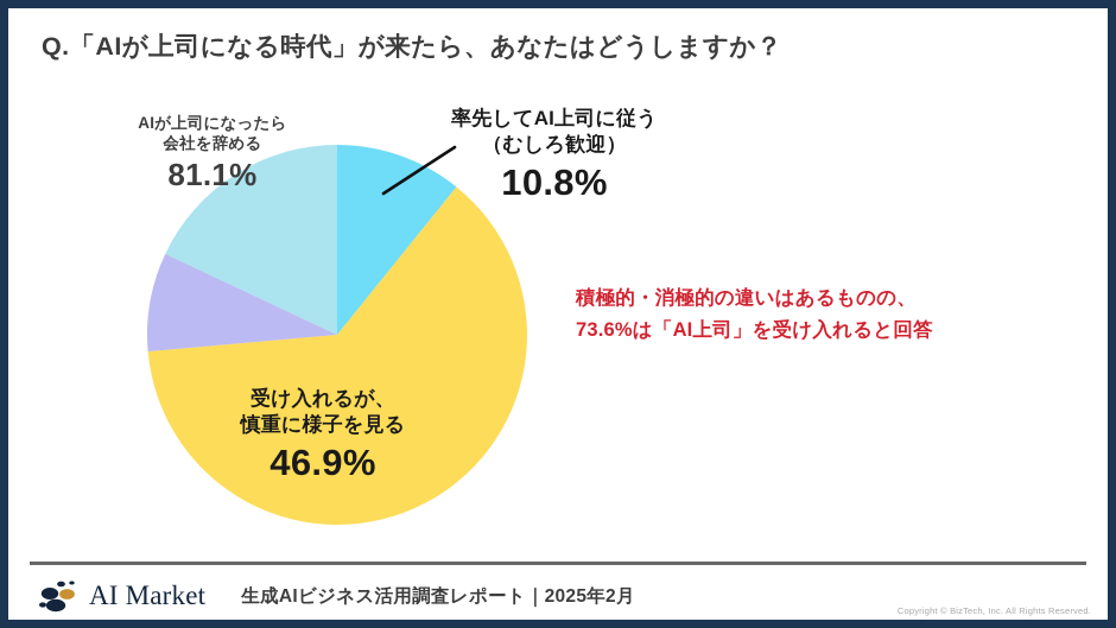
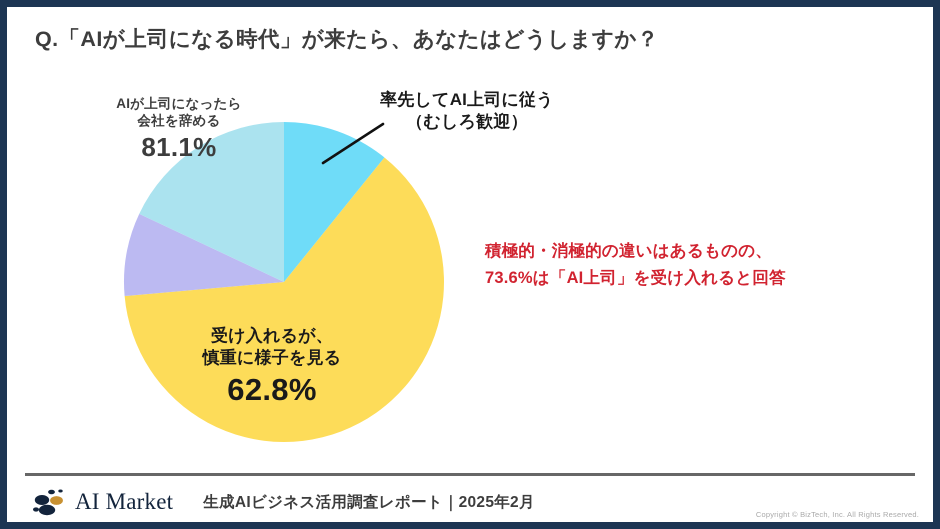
  Q.「AIが上司になる時代」が来たら、あなたはどうしますか？
  AIが上司になったら
  会社を辞める
  81.1%
  受け入れるが、
  慎重に様子を見る
- 46.9%
+ 62.8%
  率先してAI上司に従う
  （むしろ歓迎）
- 10.8%
  積極的・消極的の違いはあるものの、
  73.6%は「AI上司」を受け入れると回答
  AI Market
  生成AIビジネス活用調査レポート｜2025年2月
  Copyright © BizTech, Inc. All Rights Reserved.
